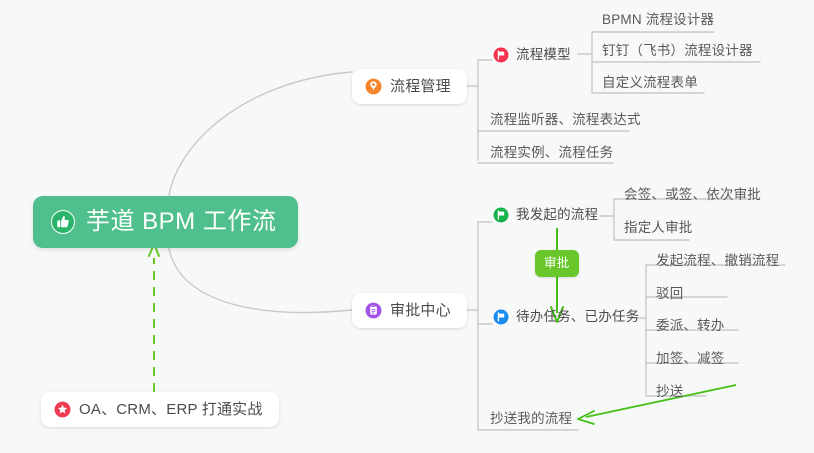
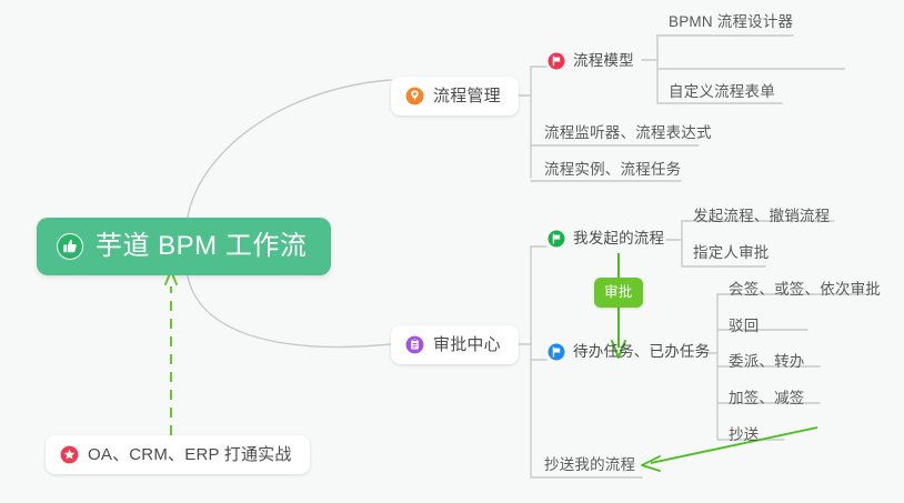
  芋道 BPM 工作流
  流程管理
  流程模型
  BPMN 流程设计器
- 钉钉（飞书）流程设计器
  自定义流程表单
  流程监听器、流程表达式
  流程实例、流程任务
  审批中心
  我发起的流程
- 会签、或签、依次审批
+ 发起流程、撤销流程
  指定人审批
  待办任务、已办任务
- 发起流程、撤销流程
+ 会签、或签、依次审批
  驳回
  委派、转办
  加签、减签
  抄送
  抄送我的流程
  审批
  OA、CRM、ERP 打通实战
